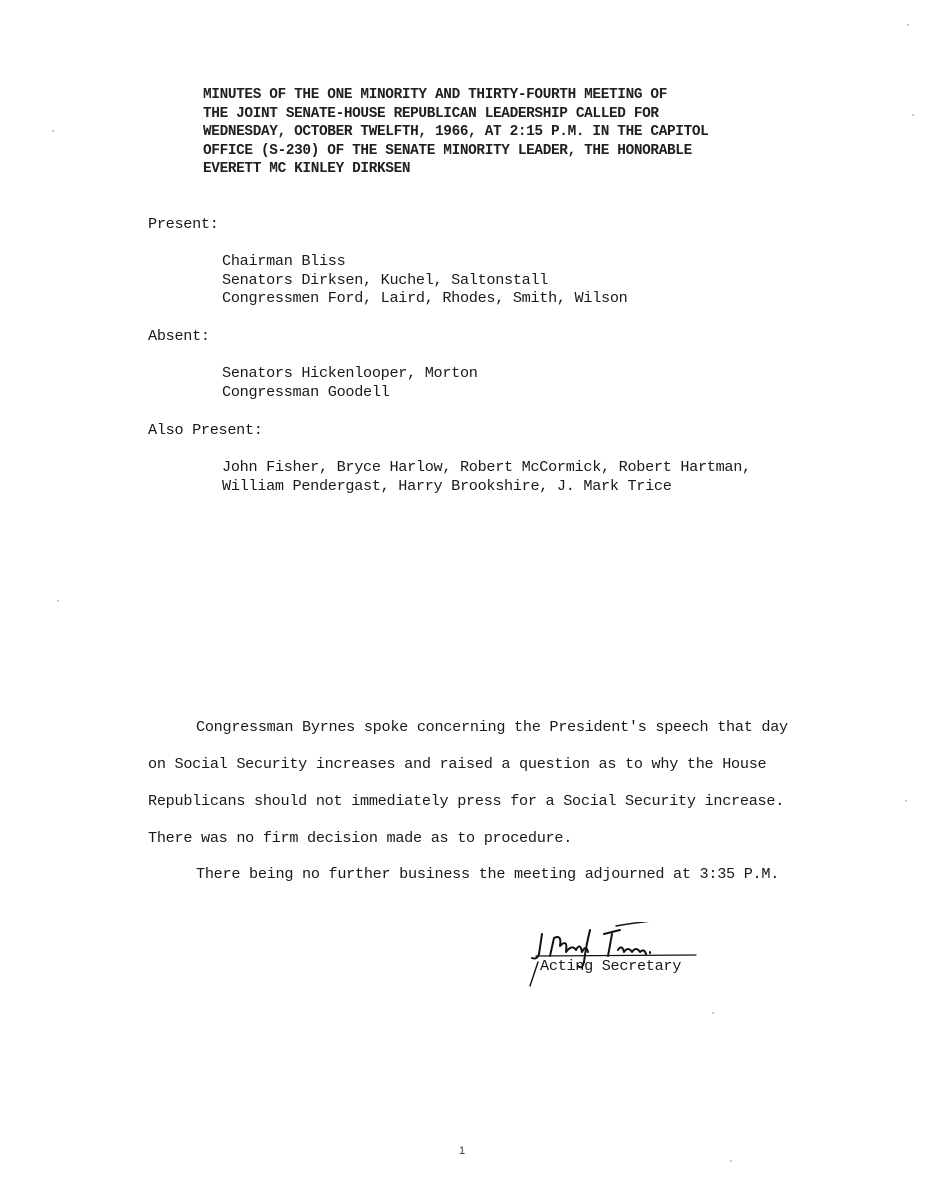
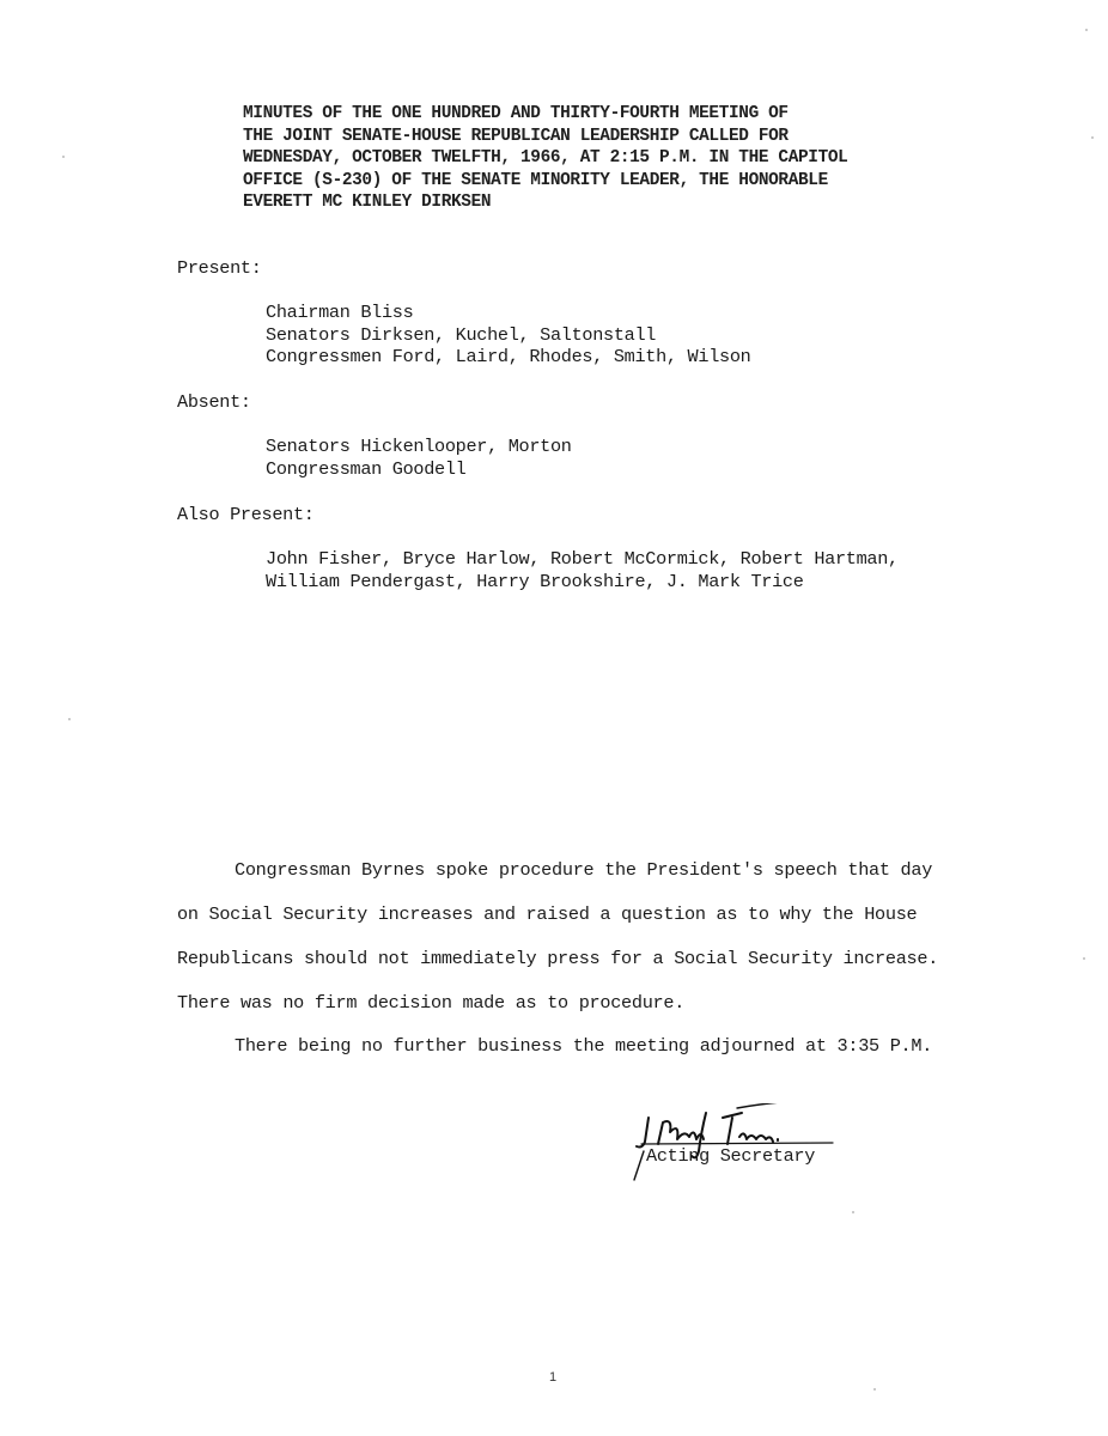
- MINUTES OF THE ONE MINORITY AND THIRTY-FOURTH MEETING OF
+ MINUTES OF THE ONE HUNDRED AND THIRTY-FOURTH MEETING OF
  THE JOINT SENATE-HOUSE REPUBLICAN LEADERSHIP CALLED FOR
  WEDNESDAY, OCTOBER TWELFTH, 1966, AT 2:15 P.M. IN THE CAPITOL
  OFFICE (S-230) OF THE SENATE MINORITY LEADER, THE HONORABLE
  EVERETT MC KINLEY DIRKSEN
  Present:
  Chairman Bliss
  Senators Dirksen, Kuchel, Saltonstall
  Congressmen Ford, Laird, Rhodes, Smith, Wilson
  Absent:
  Senators Hickenlooper, Morton
  Congressman Goodell
  Also Present:
  John Fisher, Bryce Harlow, Robert McCormick, Robert Hartman,
  William Pendergast, Harry Brookshire, J. Mark Trice
- Congressman Byrnes spoke concerning the President's speech that day
+ Congressman Byrnes spoke procedure the President's speech that day
  on Social Security increases and raised a question as to why the House
  Republicans should not immediately press for a Social Security increase.
  There was no firm decision made as to procedure.
  There being no further business the meeting adjourned at 3:35 P.M.
  Acting Secretary
  1
